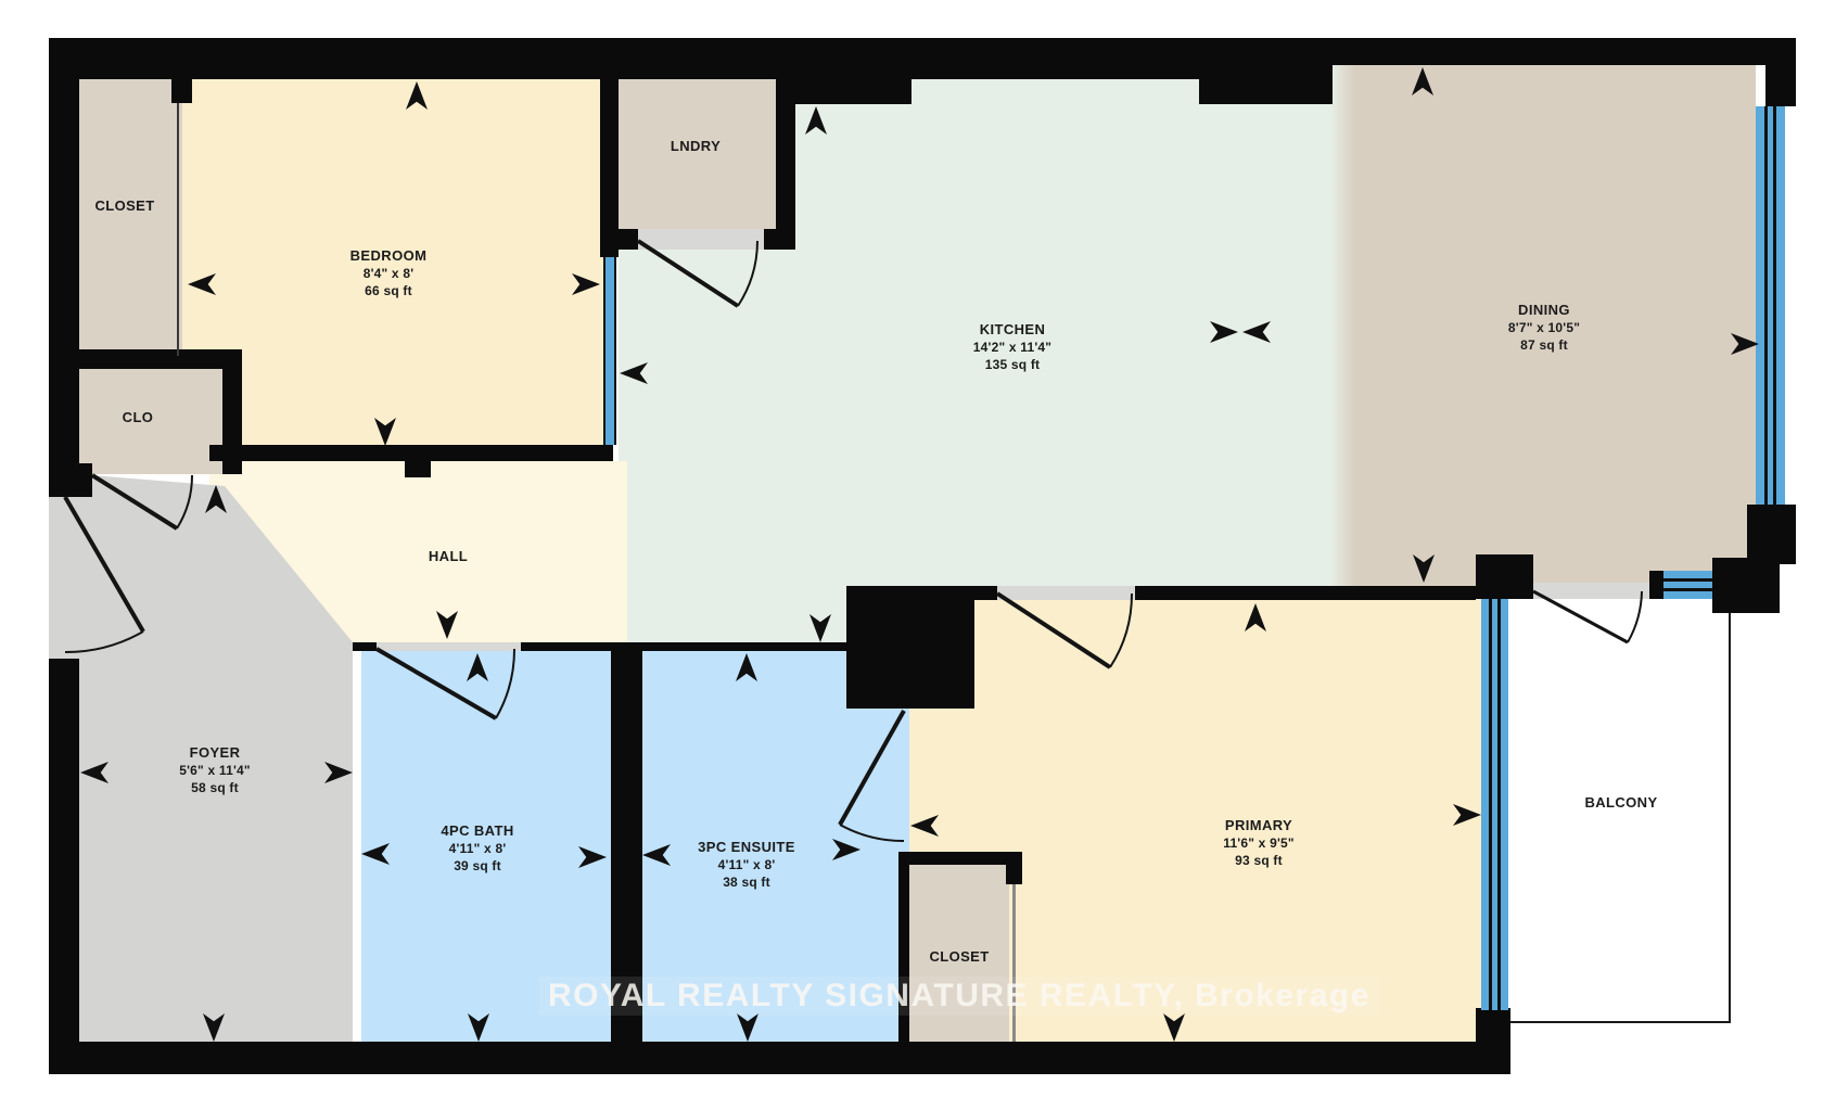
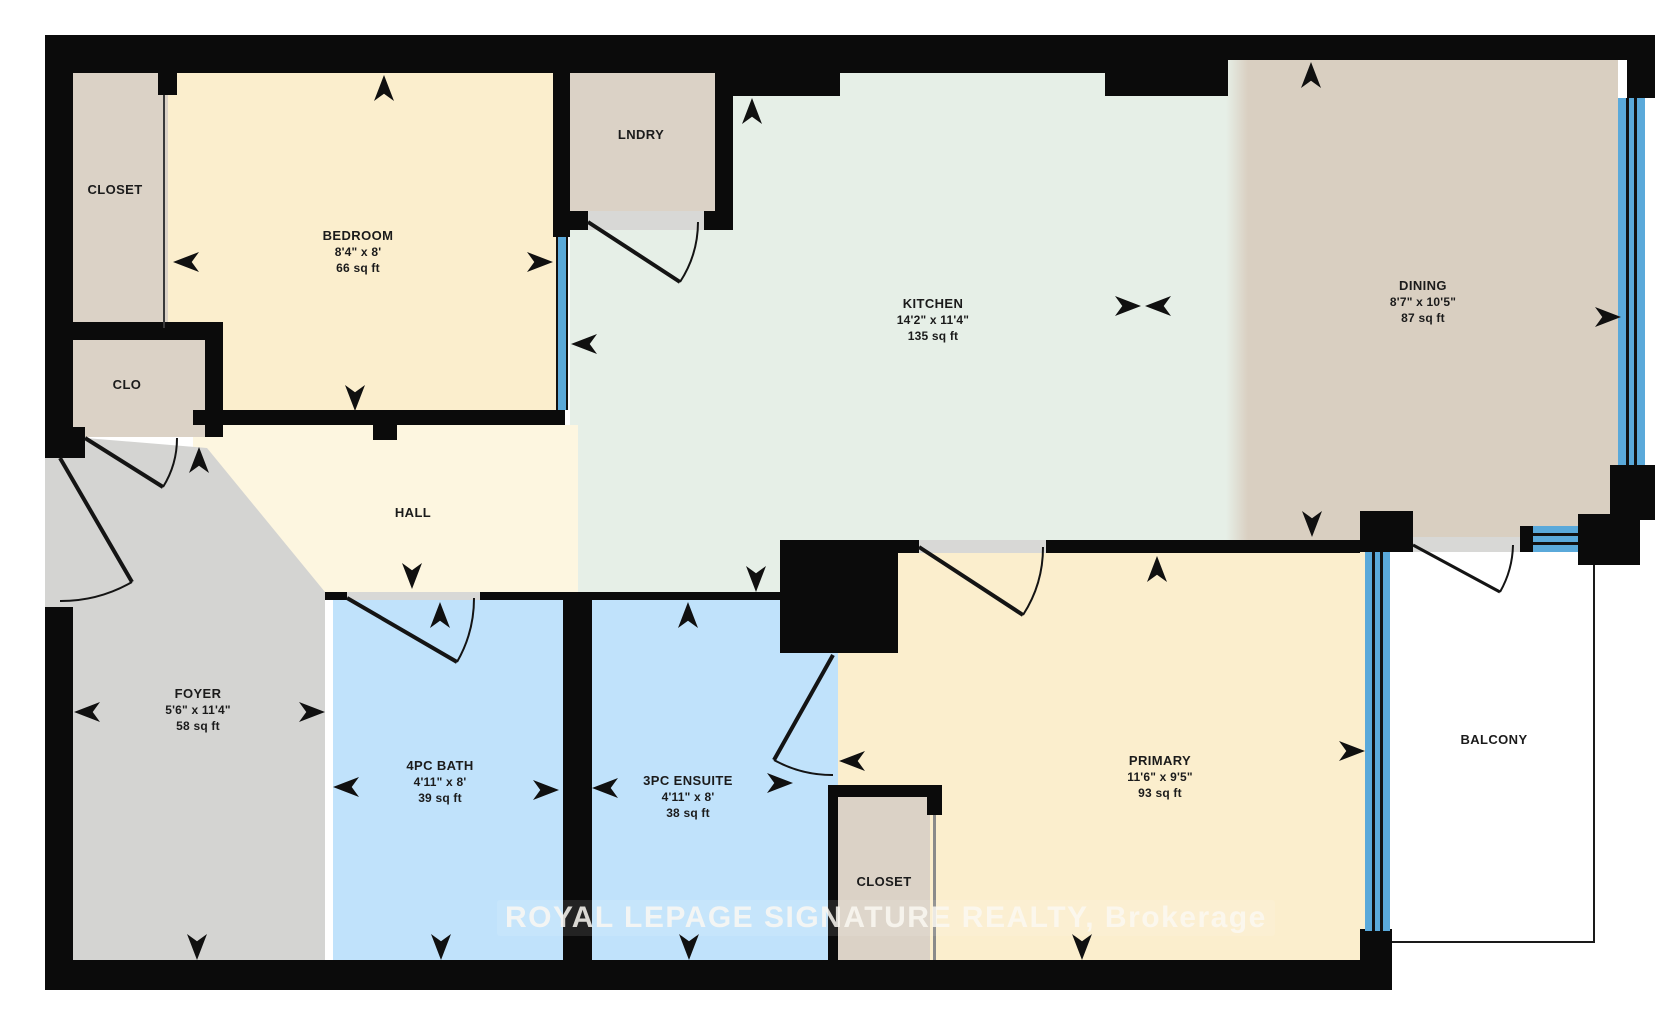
  CLOSET
  BEDROOM
  8'4" x 8'
  66 sq ft
  CLO
  LNDRY
  KITCHEN
  14'2" x 11'4"
  135 sq ft
  DINING
  8'7" x 10'5"
  87 sq ft
  HALL
  FOYER
  5'6" x 11'4"
  58 sq ft
  4PC BATH
  4'11" x 8'
  39 sq ft
  3PC ENSUITE
  4'11" x 8'
  38 sq ft
  CLOSET
  PRIMARY
  11'6" x 9'5"
  93 sq ft
  BALCONY
- ROYAL REALTY SIGNATURE REALTY, Brokerage
+ ROYAL LEPAGE SIGNATURE REALTY, Brokerage
